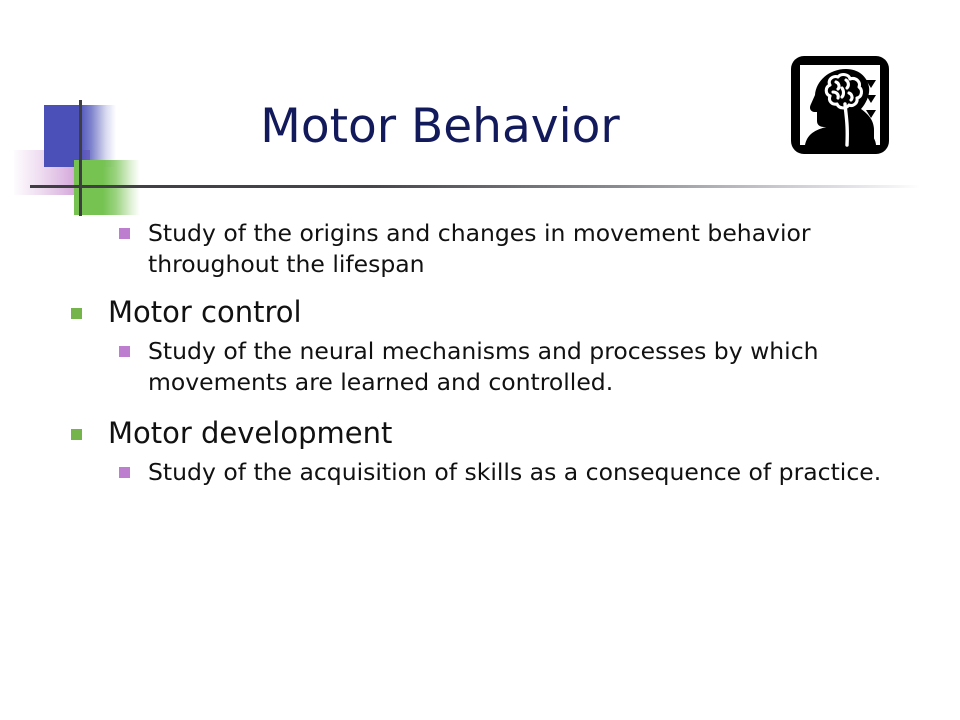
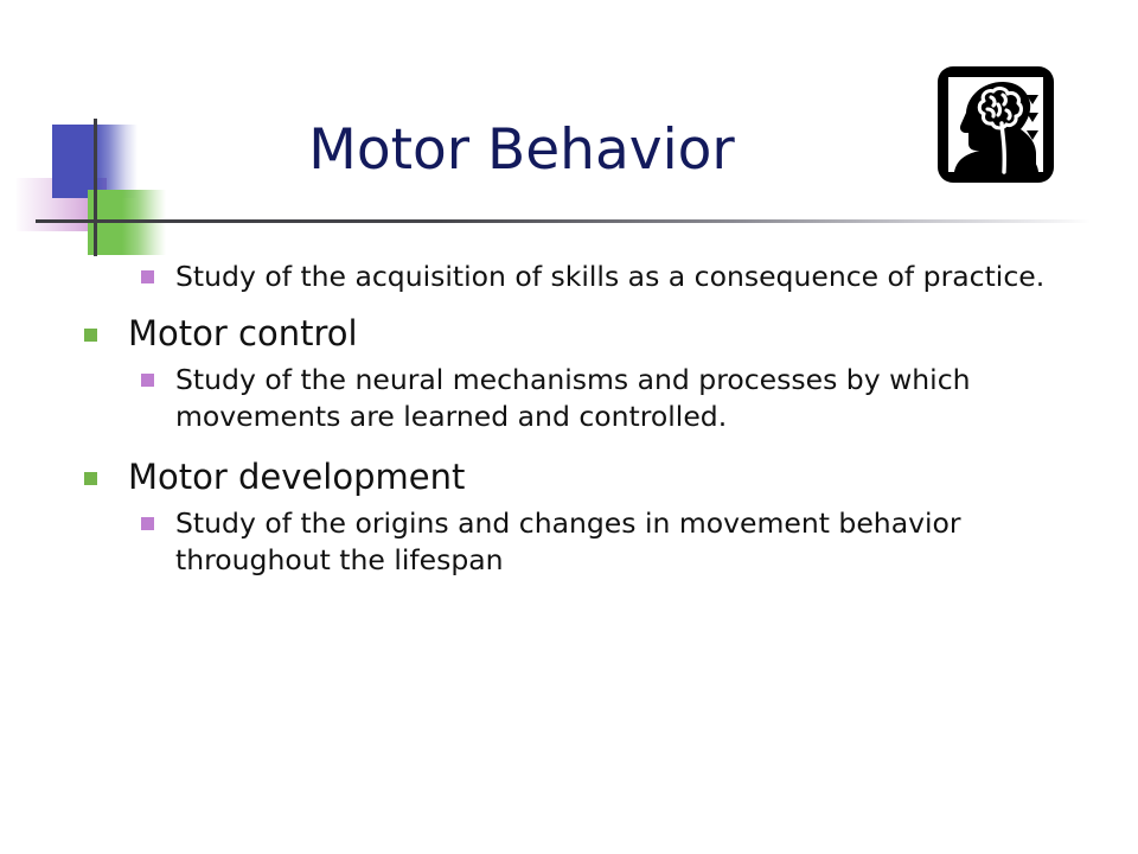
  Motor Behavior
- Study of the origins and changes in movement behavior throughout the lifespan
+ Study of the acquisition of skills as a consequence of practice.
  Motor control
  Study of the neural mechanisms and processes by which movements are learned and controlled.
  Motor development
- Study of the acquisition of skills as a consequence of practice.
+ Study of the origins and changes in movement behavior throughout the lifespan
